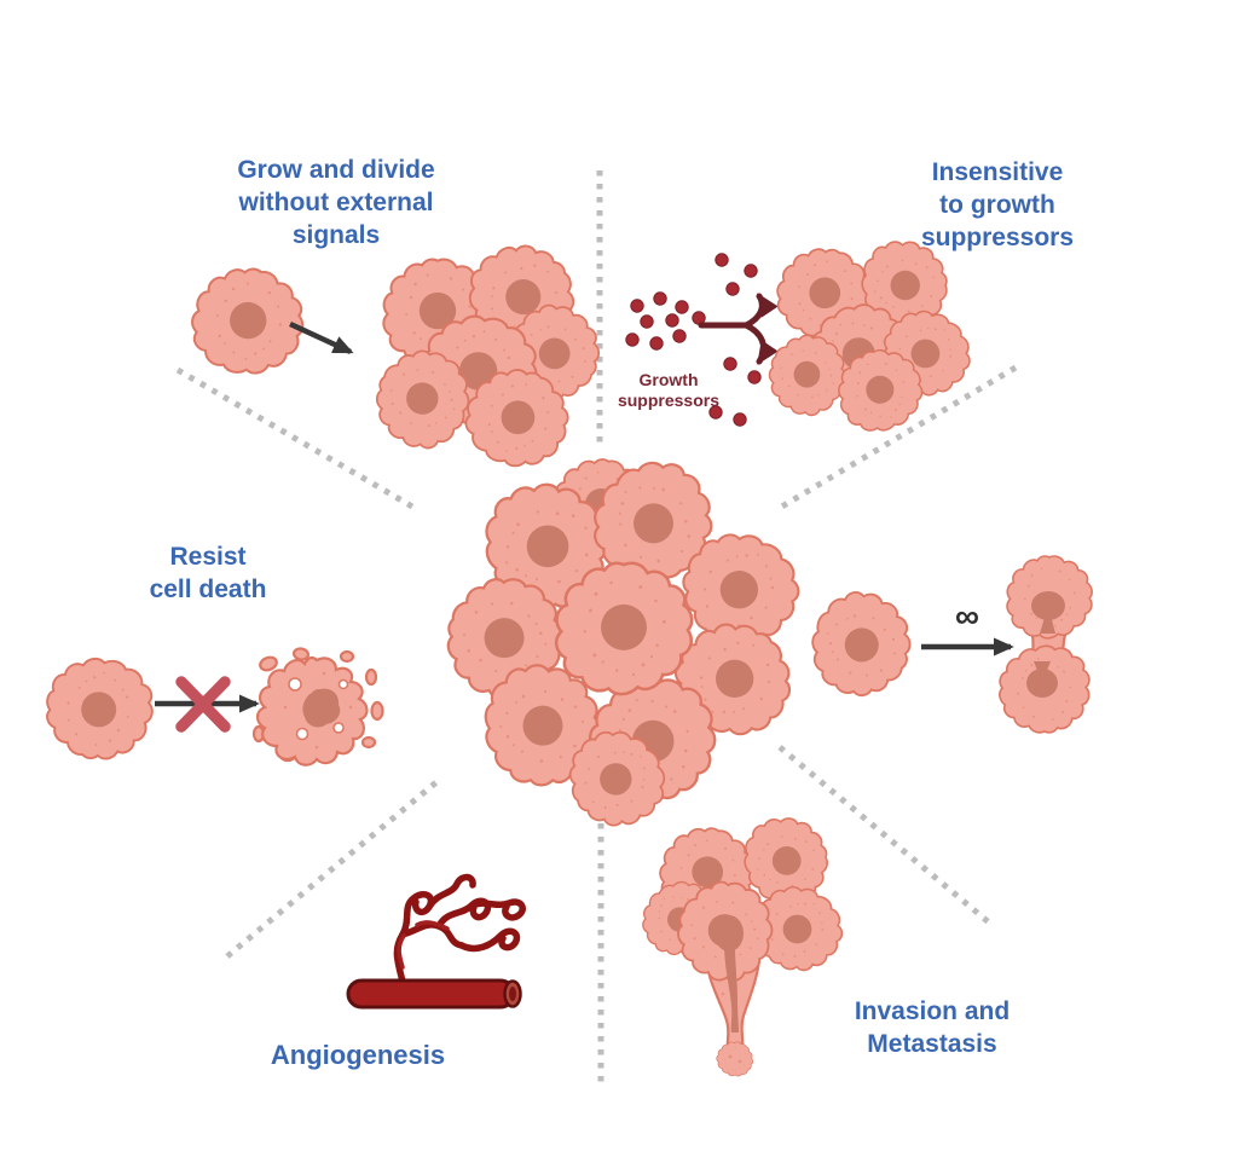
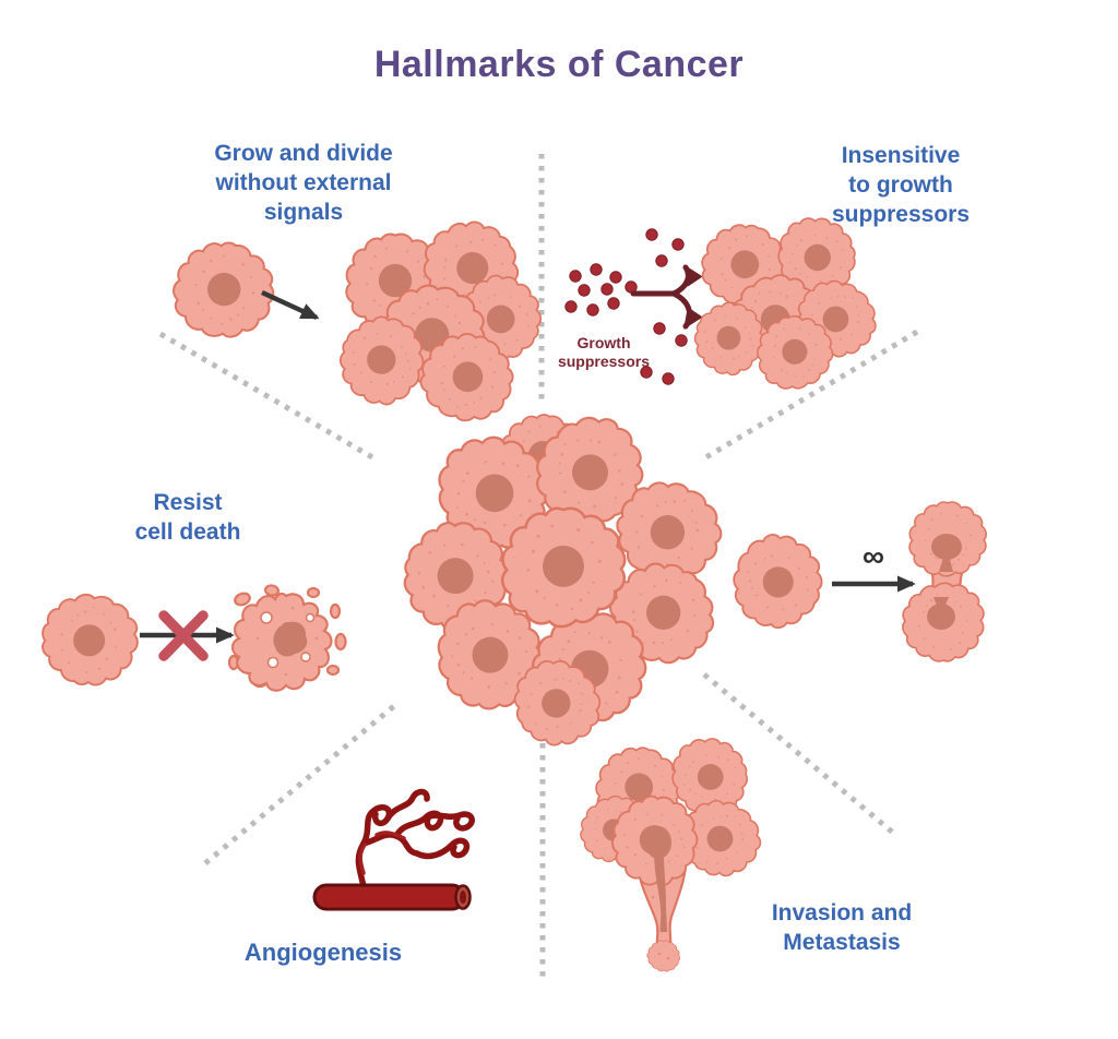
+ Hallmarks of Cancer
  Grow and divide
  without external
  signals
  Insensitive
  to growth
  suppressors
  Resist
  cell death
  Angiogenesis
  Invasion and
  Metastasis
  Growth
  suppressors
  ∞
